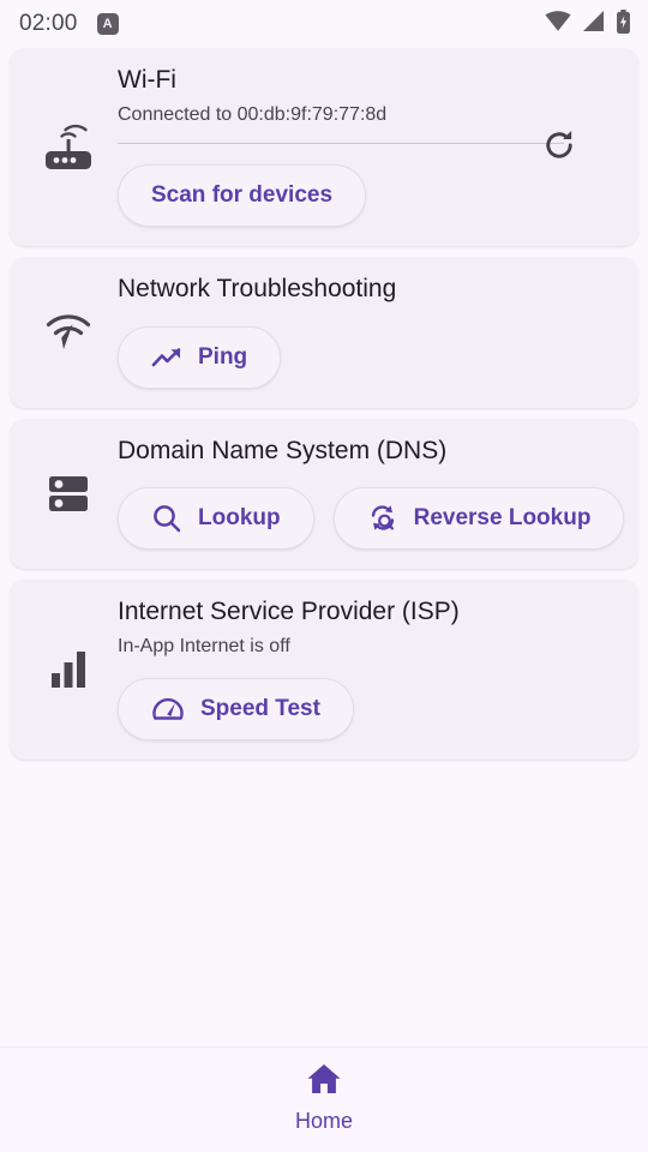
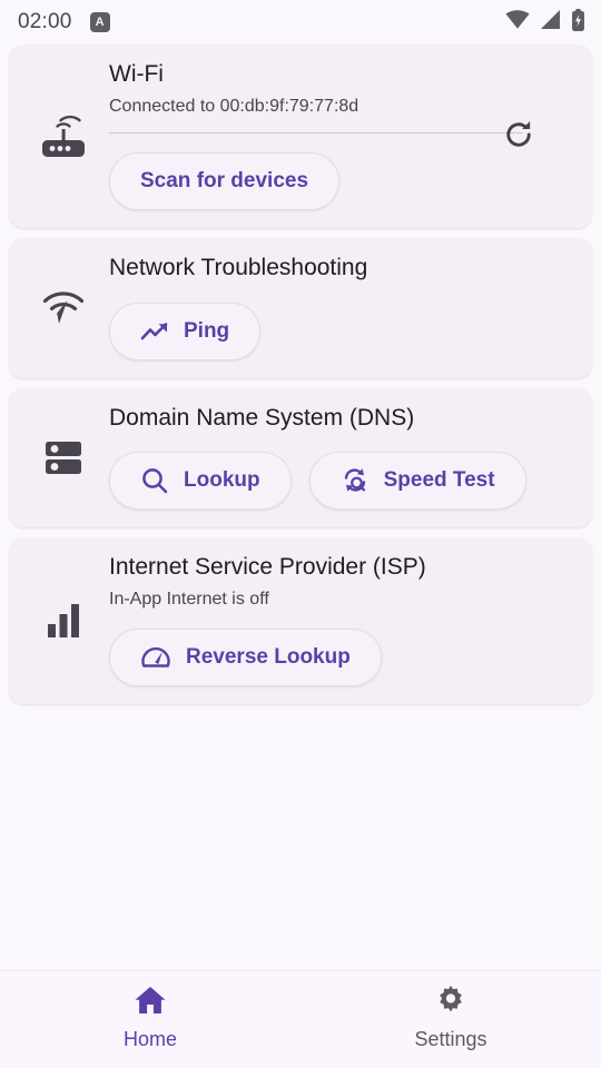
  02:00
  A
  Wi-Fi
  Connected to 00:db:9f:79:77:8d
  Scan for devices
  Network Troubleshooting
  Ping
  Domain Name System (DNS)
  Lookup
- Reverse Lookup
+ Speed Test
  Internet Service Provider (ISP)
  In-App Internet is off
- Speed Test
+ Reverse Lookup
  Home
+ Settings
